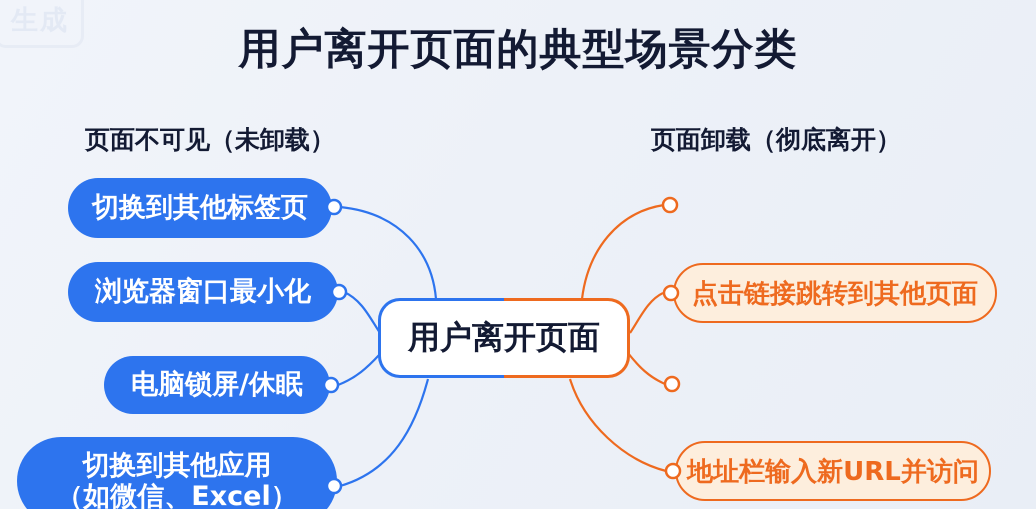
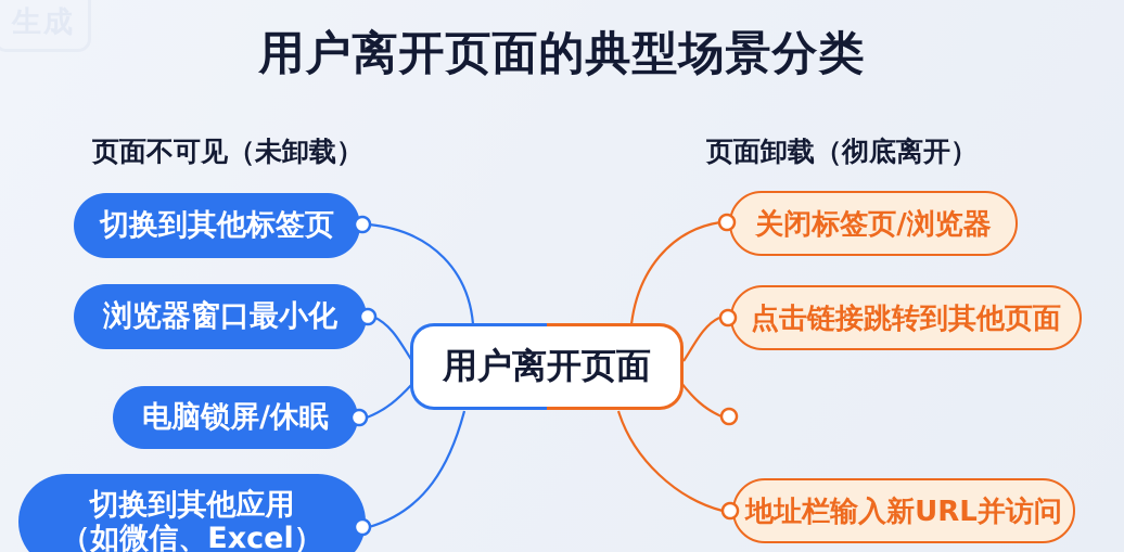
  用户离开页面的典型场景分类
  页面不可见（未卸载）
  页面卸载（彻底离开）
  切换到其他标签页
  浏览器窗口最小化
  电脑锁屏/休眠
  切换到其他应用
  （如微信、Excel）
  用户离开页面
+ 关闭标签页/浏览器
  点击链接跳转到其他页面
  地址栏输入新URL并访问
